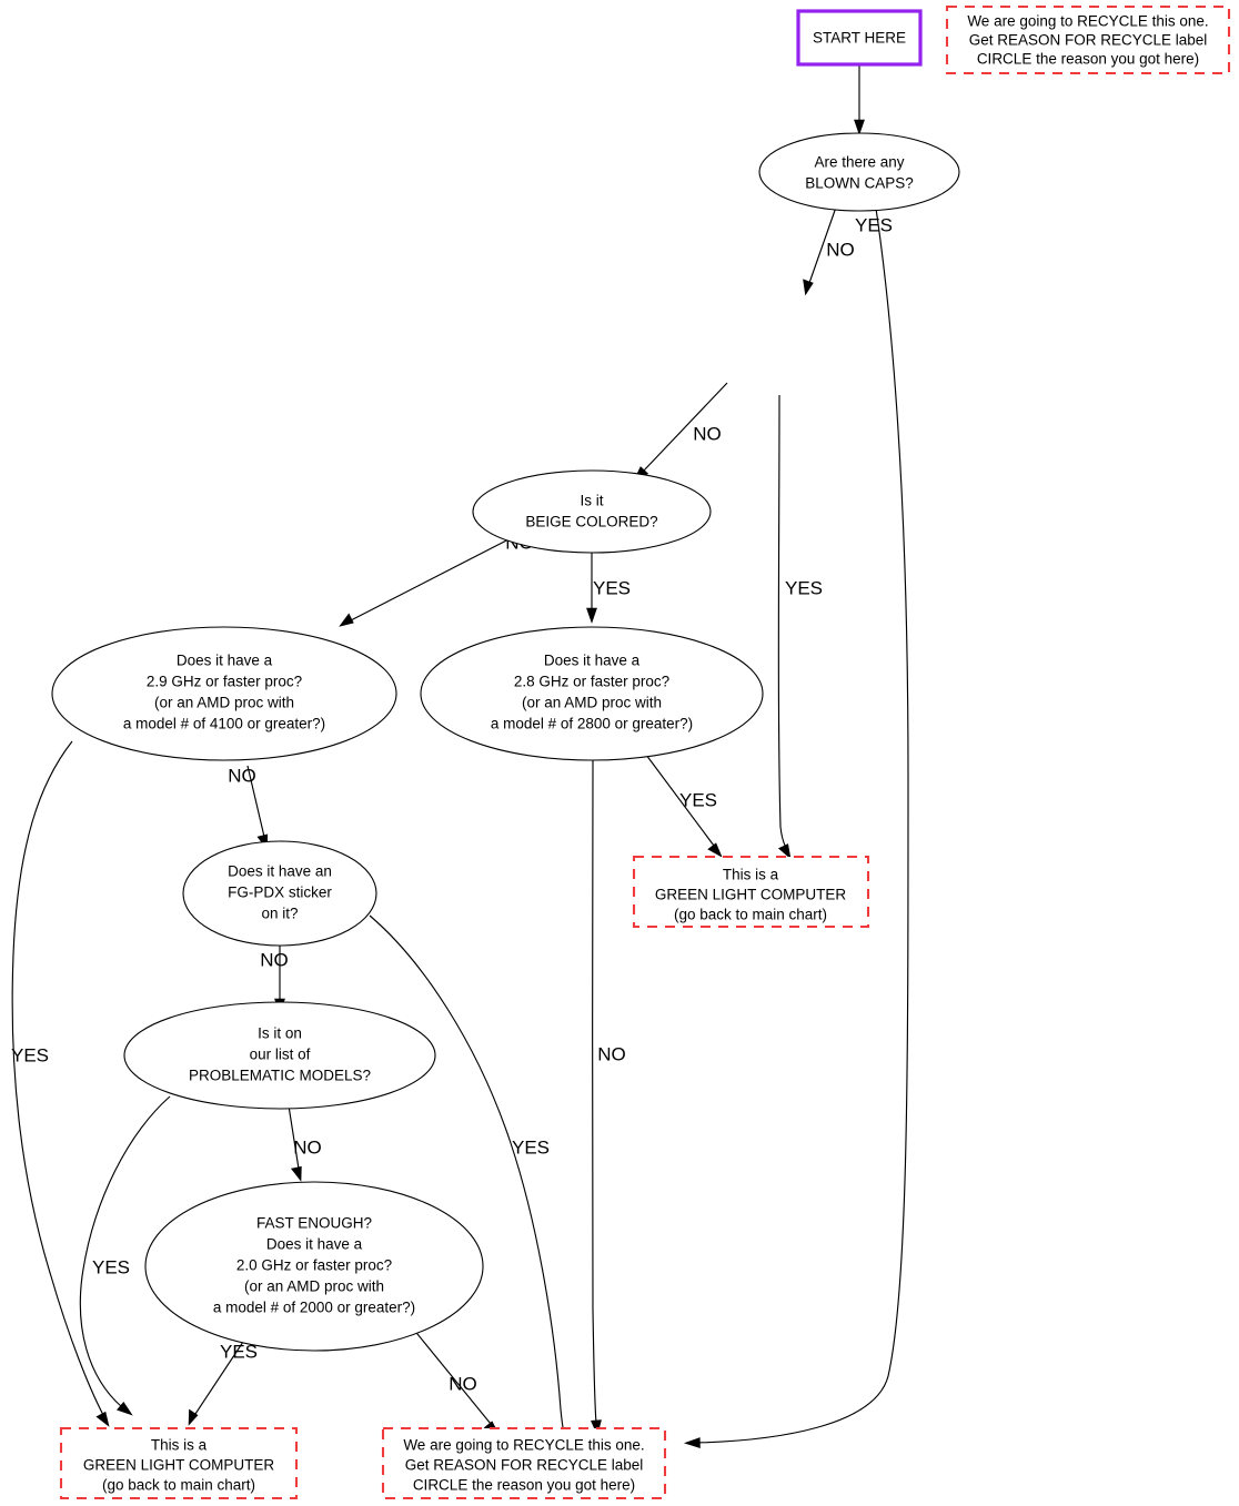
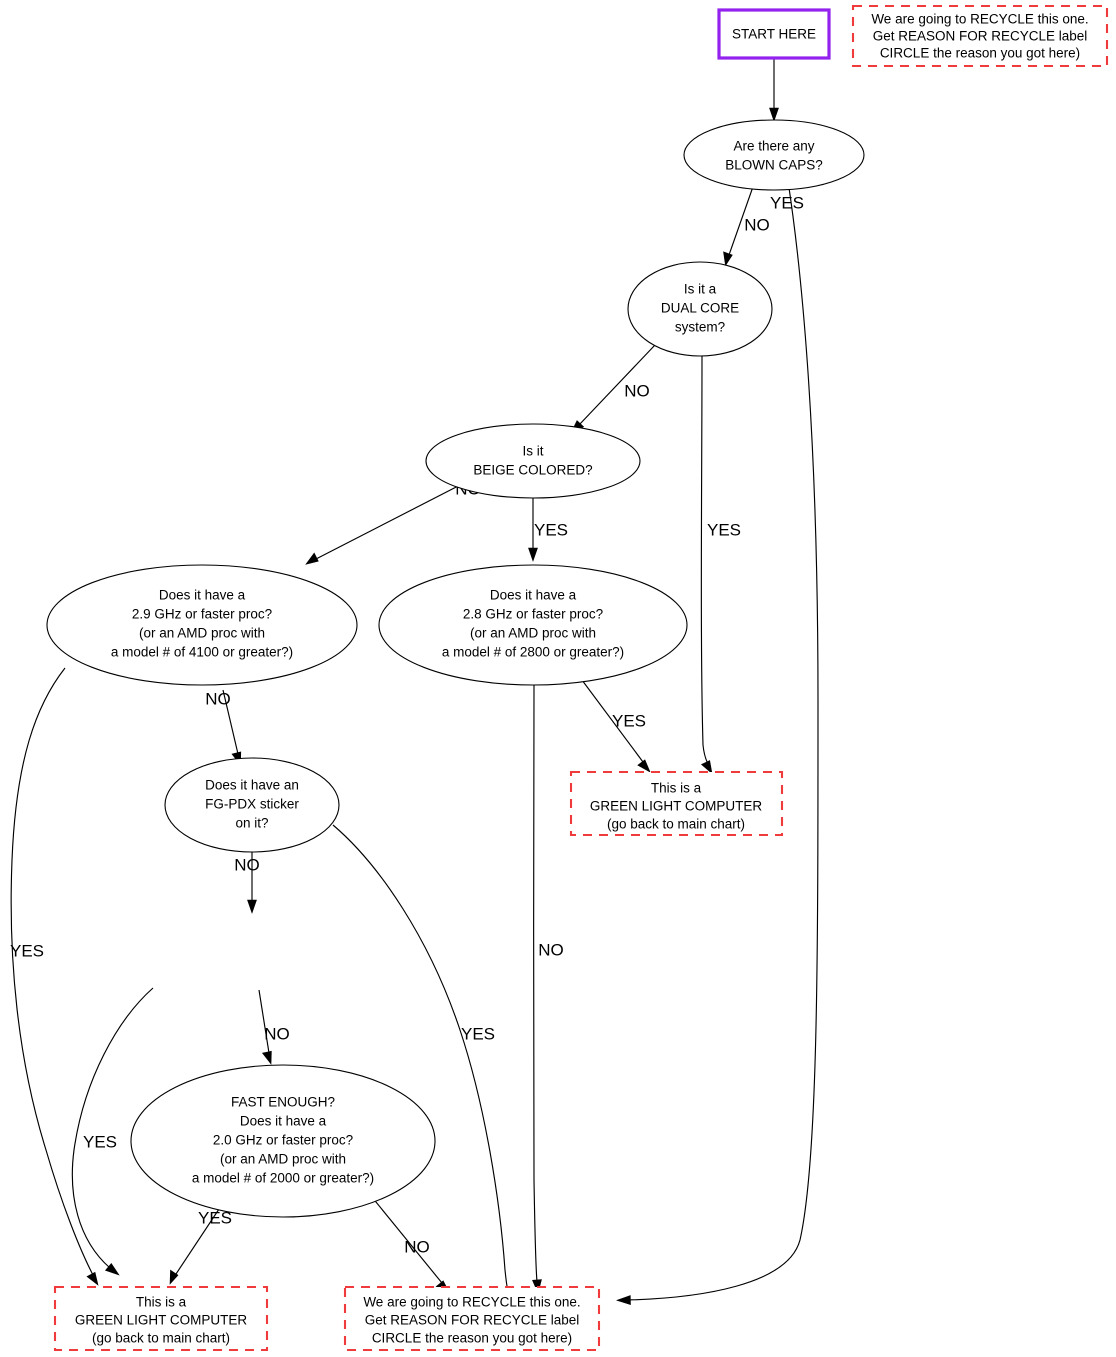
  NO
  YES
  NO
  YES
  YES
  NO
  YES
  YES
  NO
  NO
  YES
  NO
  YES
  YES
  NO
  START HERE
  We are going to RECYCLE this one.
  Get REASON FOR RECYCLE label
  CIRCLE the reason you got here)
  Are there any
  BLOWN CAPS?
+ Is it a
+ DUAL CORE
+ system?
  Is it
  BEIGE COLORED?
  Does it have a
  2.9 GHz or faster proc?
  (or an AMD proc with
  a model # of 4100 or greater?)
  Does it have a
  2.8 GHz or faster proc?
  (or an AMD proc with
  a model # of 2800 or greater?)
  This is a
  GREEN LIGHT COMPUTER
  (go back to main chart)
  Does it have an
  FG-PDX sticker
  on it?
- Is it on
- our list of
- PROBLEMATIC MODELS?
  FAST ENOUGH?
  Does it have a
  2.0 GHz or faster proc?
  (or an AMD proc with
  a model # of 2000 or greater?)
  This is a
  GREEN LIGHT COMPUTER
  (go back to main chart)
  We are going to RECYCLE this one.
  Get REASON FOR RECYCLE label
  CIRCLE the reason you got here)
